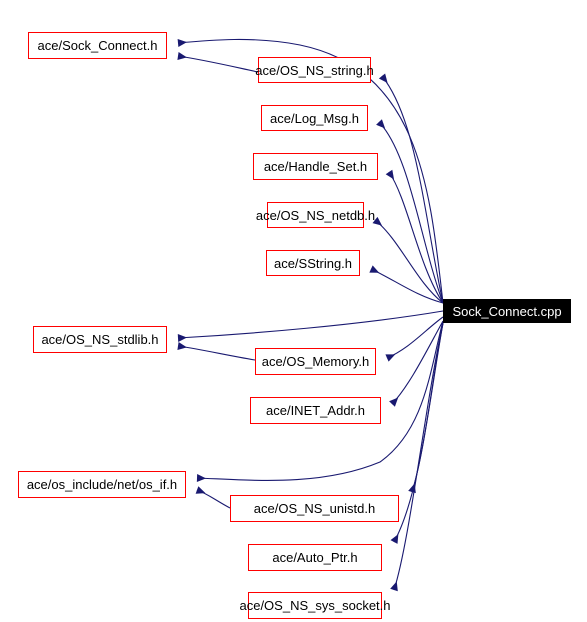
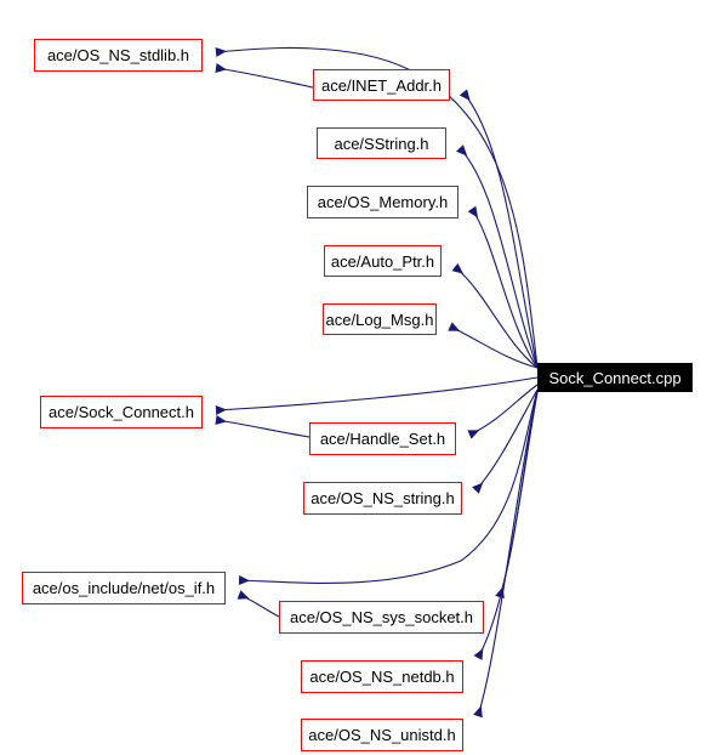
- ace/Sock_Connect.h
+ ace/OS_NS_stdlib.h
- ace/OS_NS_string.h
+ ace/INET_Addr.h
- ace/Log_Msg.h
+ ace/SString.h
- ace/Handle_Set.h
+ ace/OS_Memory.h
- ace/OS_NS_netdb.h
+ ace/Auto_Ptr.h
- ace/SString.h
+ ace/Log_Msg.h
- ace/OS_NS_stdlib.h
+ ace/Sock_Connect.h
- ace/OS_Memory.h
+ ace/Handle_Set.h
- ace/INET_Addr.h
+ ace/OS_NS_string.h
  ace/os_include/net/os_if.h
- ace/OS_NS_unistd.h
+ ace/OS_NS_sys_socket.h
- ace/Auto_Ptr.h
+ ace/OS_NS_netdb.h
- ace/OS_NS_sys_socket.h
+ ace/OS_NS_unistd.h
  Sock_Connect.cpp
